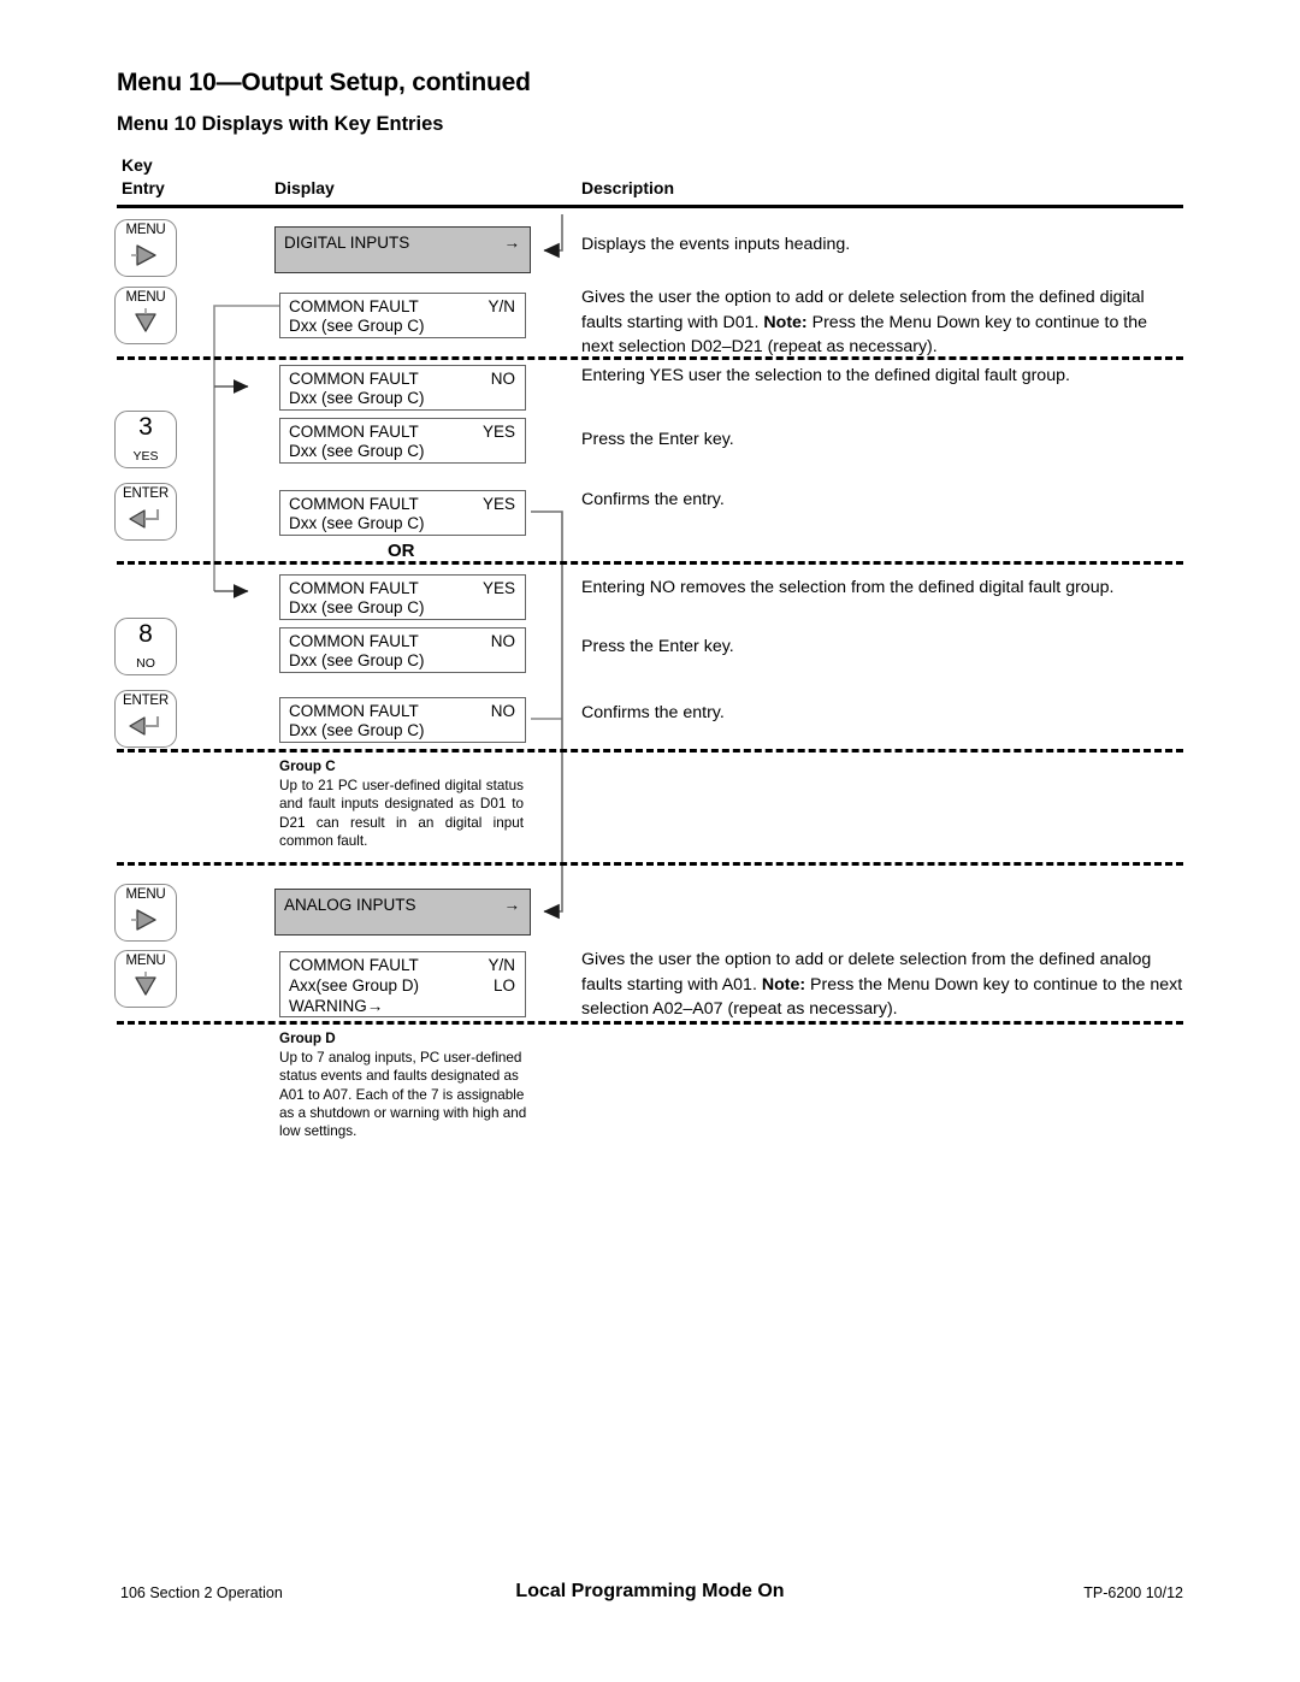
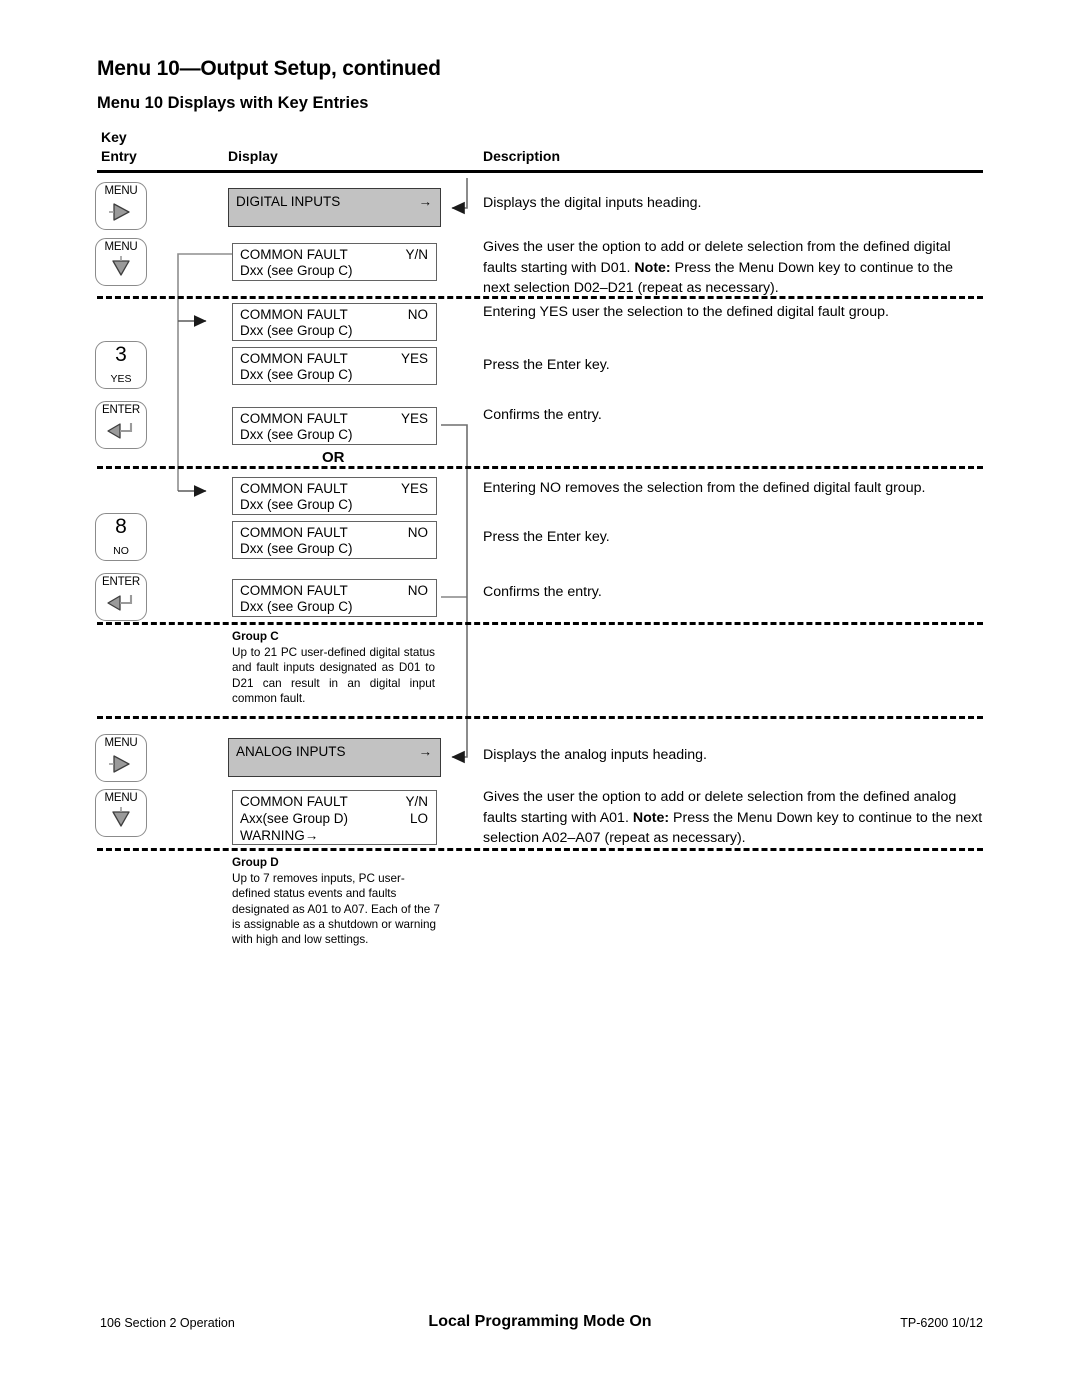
  Menu 10—Output Setup, continued
  Menu 10 Displays with Key Entries
  Key
  Entry
  Display
  Description
  MENU
  MENU
  3
  YES
  ENTER
  8
  NO
  ENTER
  MENU
  MENU
  DIGITAL INPUTS
  →
  COMMON FAULT
  Y/N
  Dxx (see Group C)
  COMMON FAULT
  NO
  Dxx (see Group C)
  COMMON FAULT
  YES
  Dxx (see Group C)
  COMMON FAULT
  YES
  Dxx (see Group C)
  OR
  COMMON FAULT
  YES
  Dxx (see Group C)
  COMMON FAULT
  NO
  Dxx (see Group C)
  COMMON FAULT
  NO
  Dxx (see Group C)
  ANALOG INPUTS
  →
  COMMON FAULT
  Y/N
  Axx(see Group D)
  LO
  WARNING→
  Group C
  Up to 21 PC user-defined digital status and fault inputs designated as D01 to D21 can result in an digital input common fault.
  Group D
- Up to 7 analog inputs, PC user-defined status events and faults designated as A01 to A07. Each of the 7 is assignable as a shutdown or warning with high and low settings.
+ Up to 7 removes inputs, PC user-defined status events and faults designated as A01 to A07. Each of the 7 is assignable as a shutdown or warning with high and low settings.
- Displays the events inputs heading.
+ Displays the digital inputs heading.
  Gives the user the option to add or delete selection from the defined digital faults starting with D01. Note: Press the Menu Down key to continue to the next selection D02–D21 (repeat as necessary).
  Entering YES user the selection to the defined digital fault group.
  Press the Enter key.
  Confirms the entry.
  Entering NO removes the selection from the defined digital fault group.
  Press the Enter key.
  Confirms the entry.
+ Displays the analog inputs heading.
  Gives the user the option to add or delete selection from the defined analog faults starting with A01. Note: Press the Menu Down key to continue to the next selection A02–A07 (repeat as necessary).
  106 Section 2 Operation
  Local Programming Mode On
  TP-6200 10/12
